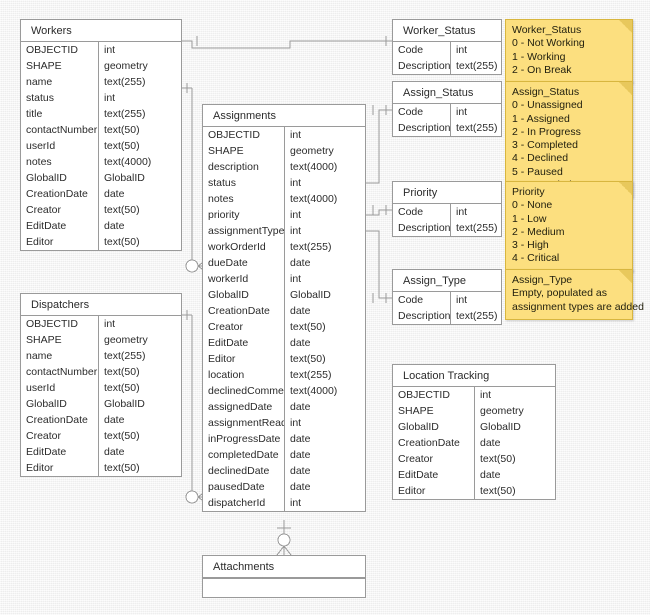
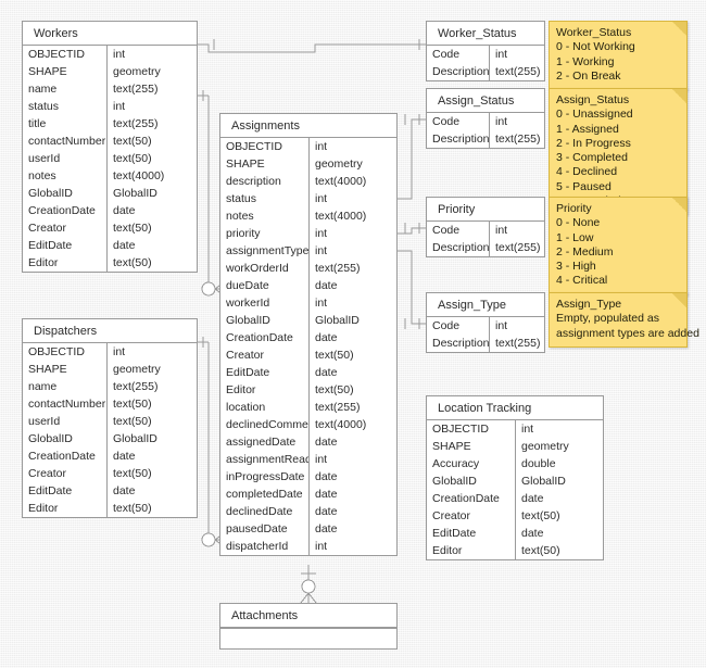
  Workers
  OBJECTID
  int
  SHAPE
  geometry
  name
  text(255)
  status
  int
  title
  text(255)
  contactNumber
  text(50)
  userId
  text(50)
  notes
  text(4000)
  GlobalID
  GlobalID
  CreationDate
  date
  Creator
  text(50)
  EditDate
  date
  Editor
  text(50)
  Dispatchers
  OBJECTID
  int
  SHAPE
  geometry
  name
  text(255)
  contactNumber
  text(50)
  userId
  text(50)
  GlobalID
  GlobalID
  CreationDate
  date
  Creator
  text(50)
  EditDate
  date
  Editor
  text(50)
  Assignments
  OBJECTID
  int
  SHAPE
  geometry
  description
  text(4000)
  status
  int
  notes
  text(4000)
  priority
  int
  assignmentType
  int
  workOrderId
  text(255)
  dueDate
  date
  workerId
  int
  GlobalID
  GlobalID
  CreationDate
  date
  Creator
  text(50)
  EditDate
  date
  Editor
  text(50)
  location
  text(255)
  declinedComme
  text(4000)
  assignedDate
  date
  assignmentRead
  int
  inProgressDate
  date
  completedDate
  date
  declinedDate
  date
  pausedDate
  date
  dispatcherId
  int
  Worker_Status
  Code
  int
  Description
  text(255)
  Assign_Status
  Code
  int
  Description
  text(255)
  Priority
  Code
  int
  Description
  text(255)
  Assign_Type
  Code
  int
  Description
  text(255)
  Location Tracking
  OBJECTID
  int
  SHAPE
  geometry
+ Accuracy
+ double
  GlobalID
  GlobalID
  CreationDate
  date
  Creator
  text(50)
  EditDate
  date
  Editor
  text(50)
  Attachments
  Worker_Status
  0 - Not Working
  1 - Working
  2 - On Break
  Assign_Status
  0 - Unassigned
  1 - Assigned
  2 - In Progress
  3 - Completed
  4 - Declined
  5 - Paused
  Priority
  0 - None
  1 - Low
  2 - Medium
  3 - High
  4 - Critical
  Assign_Type
  Empty, populated as
  assignment types are added
